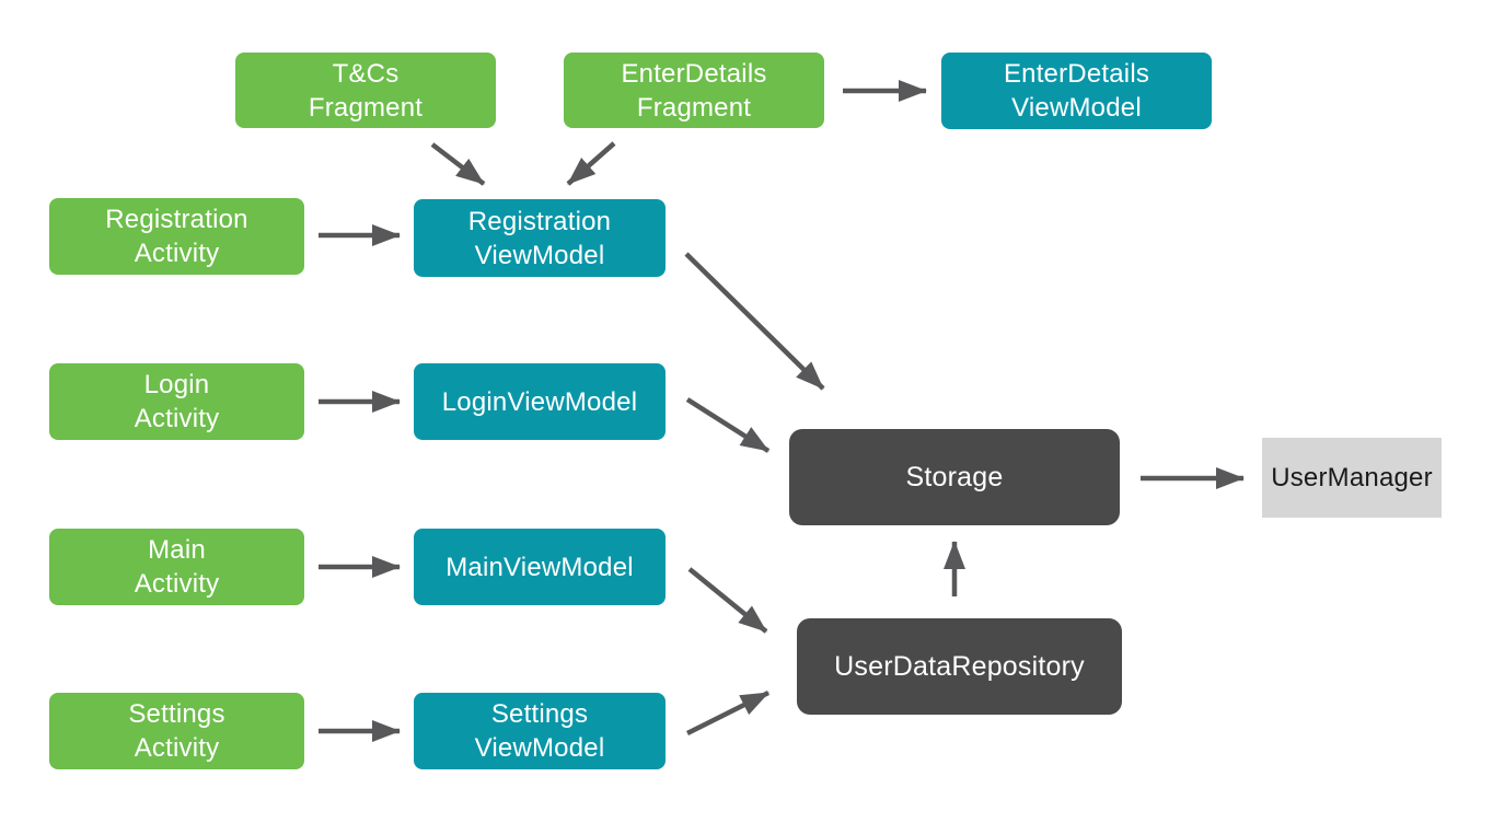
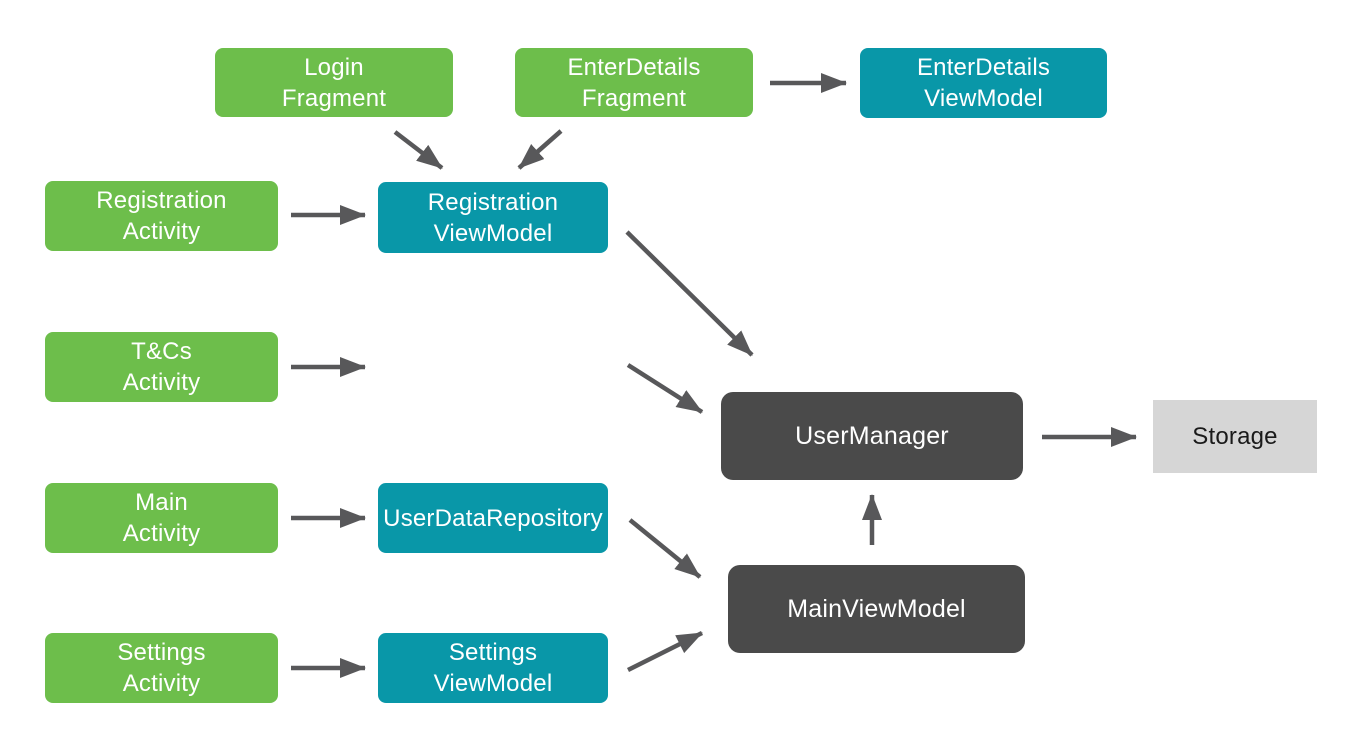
- T&Cs
+ Login
  Fragment
  EnterDetails
  Fragment
  EnterDetails
  ViewModel
  Registration
  Activity
  Registration
  ViewModel
- Login
+ T&Cs
  Activity
- LoginViewModel
  Main
  Activity
- MainViewModel
+ UserDataRepository
  Settings
  Activity
  Settings
  ViewModel
- Storage
+ UserManager
- UserDataRepository
+ MainViewModel
- UserManager
+ Storage
